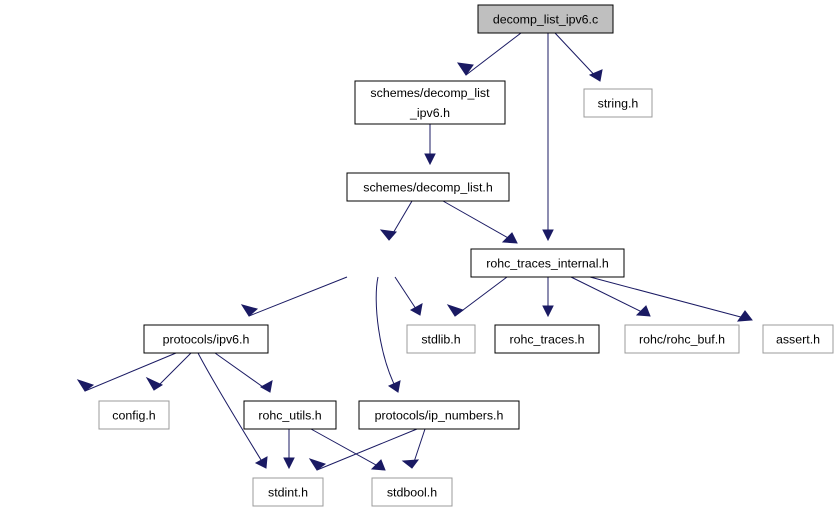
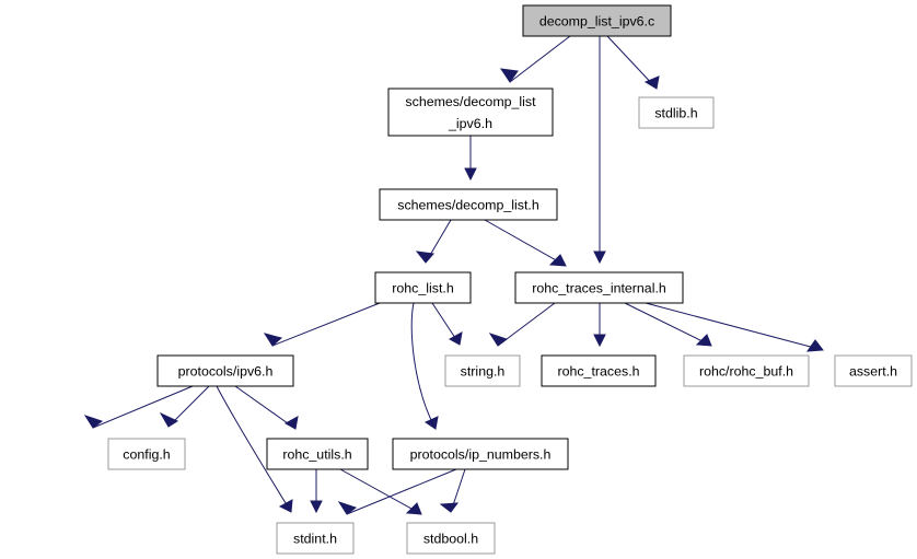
  decomp_list_ipv6.c
  schemes/decomp_list
  _ipv6.h
- string.h
+ stdlib.h
  schemes/decomp_list.h
+ rohc_list.h
  rohc_traces_internal.h
  protocols/ipv6.h
- stdlib.h
+ string.h
  rohc_traces.h
  rohc/rohc_buf.h
  assert.h
  config.h
  rohc_utils.h
  protocols/ip_numbers.h
  stdint.h
  stdbool.h
